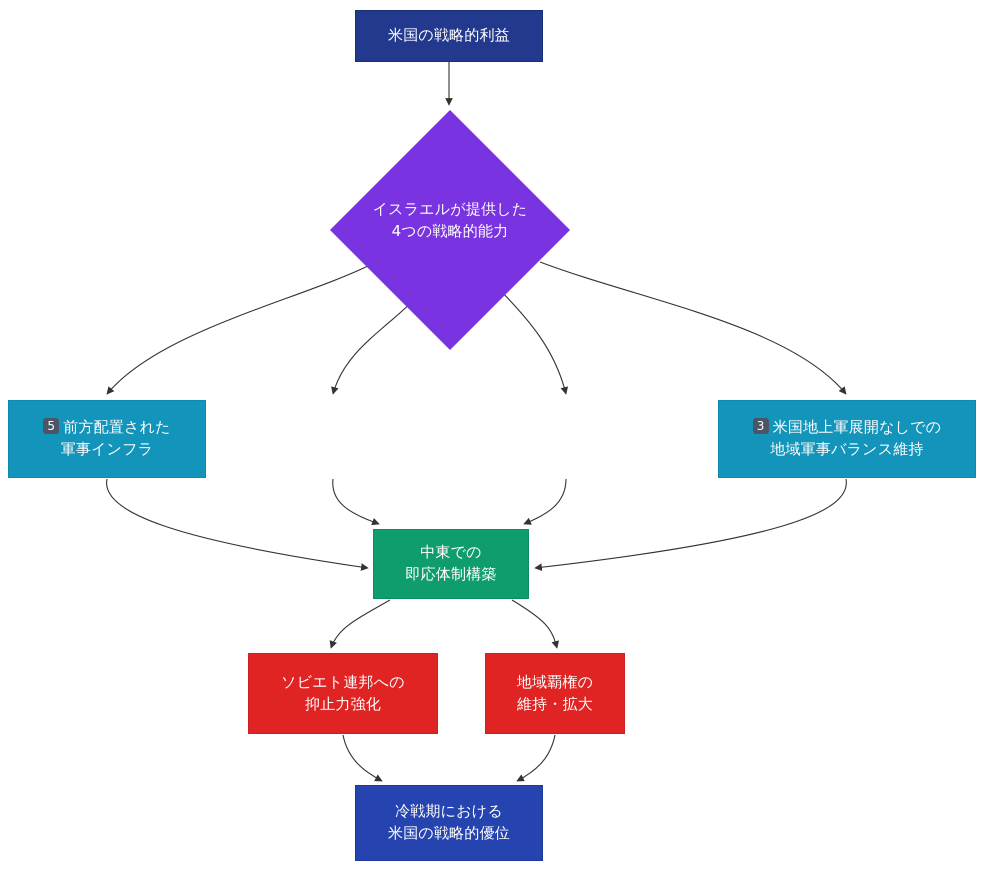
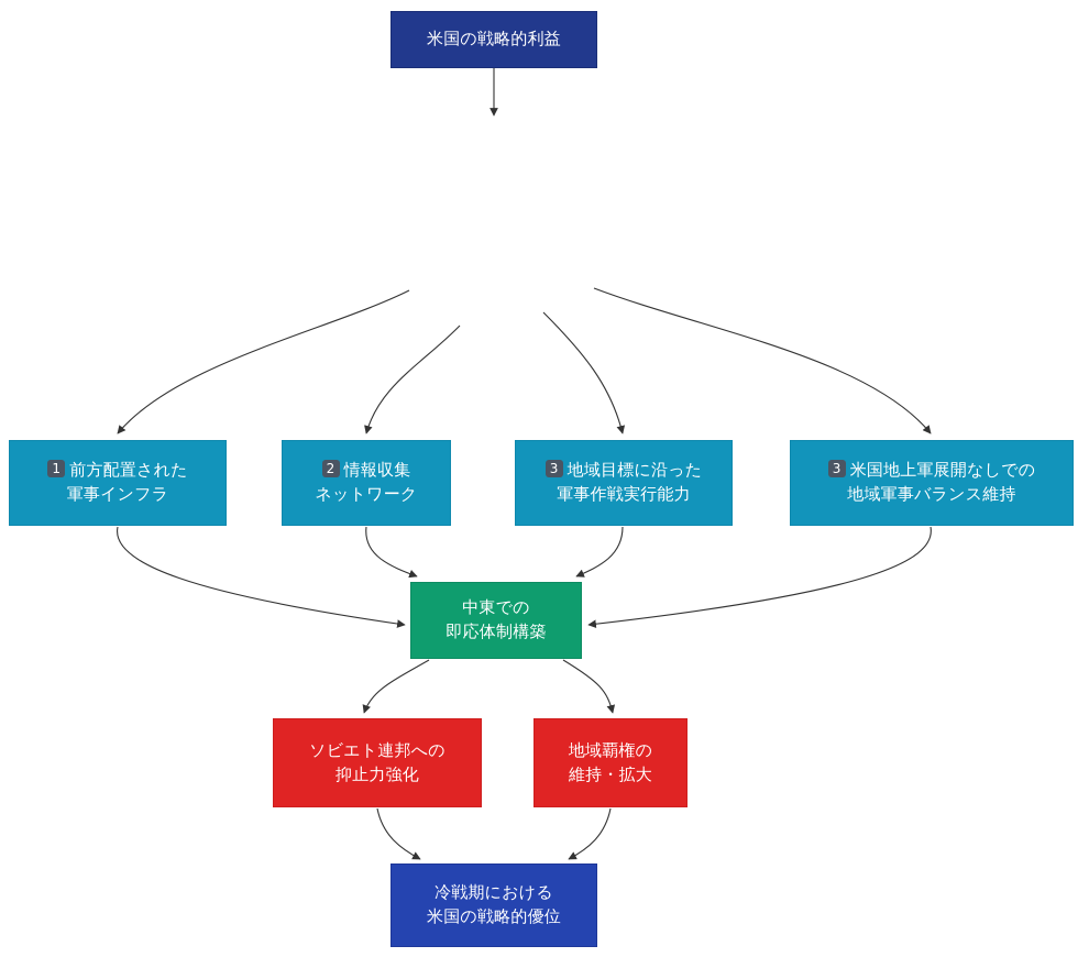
  米国の戦略的利益
- イスラエルが提供した
- 4つの戦略的能力
- 5 前方配置された
+ 1 前方配置された
  軍事インフラ
+ 2 情報収集
+ ネットワーク
+ 3 地域目標に沿った
+ 軍事作戦実行能力
  3 米国地上軍展開なしでの
  地域軍事バランス維持
  中東での
  即応体制構築
  ソビエト連邦への
  抑止力強化
  地域覇権の
  維持・拡大
  冷戦期における
  米国の戦略的優位
